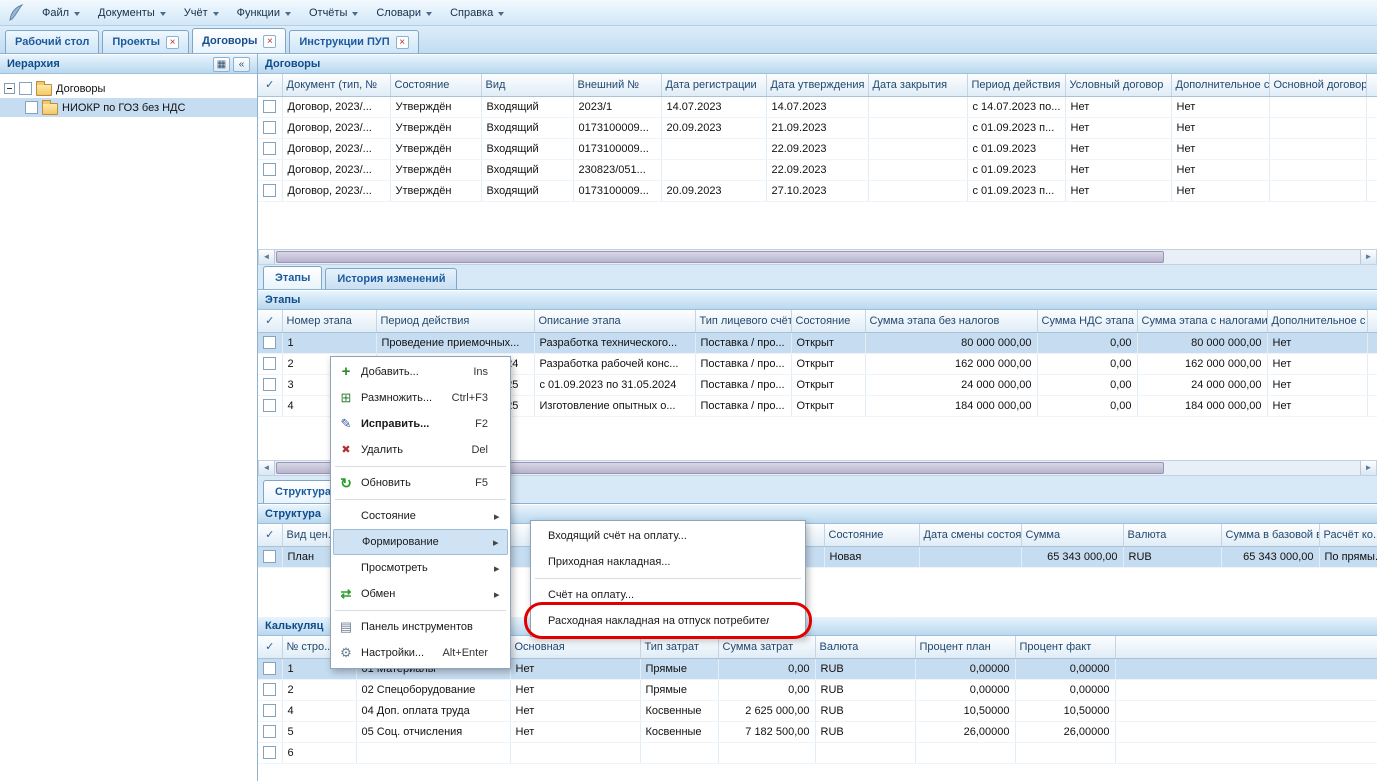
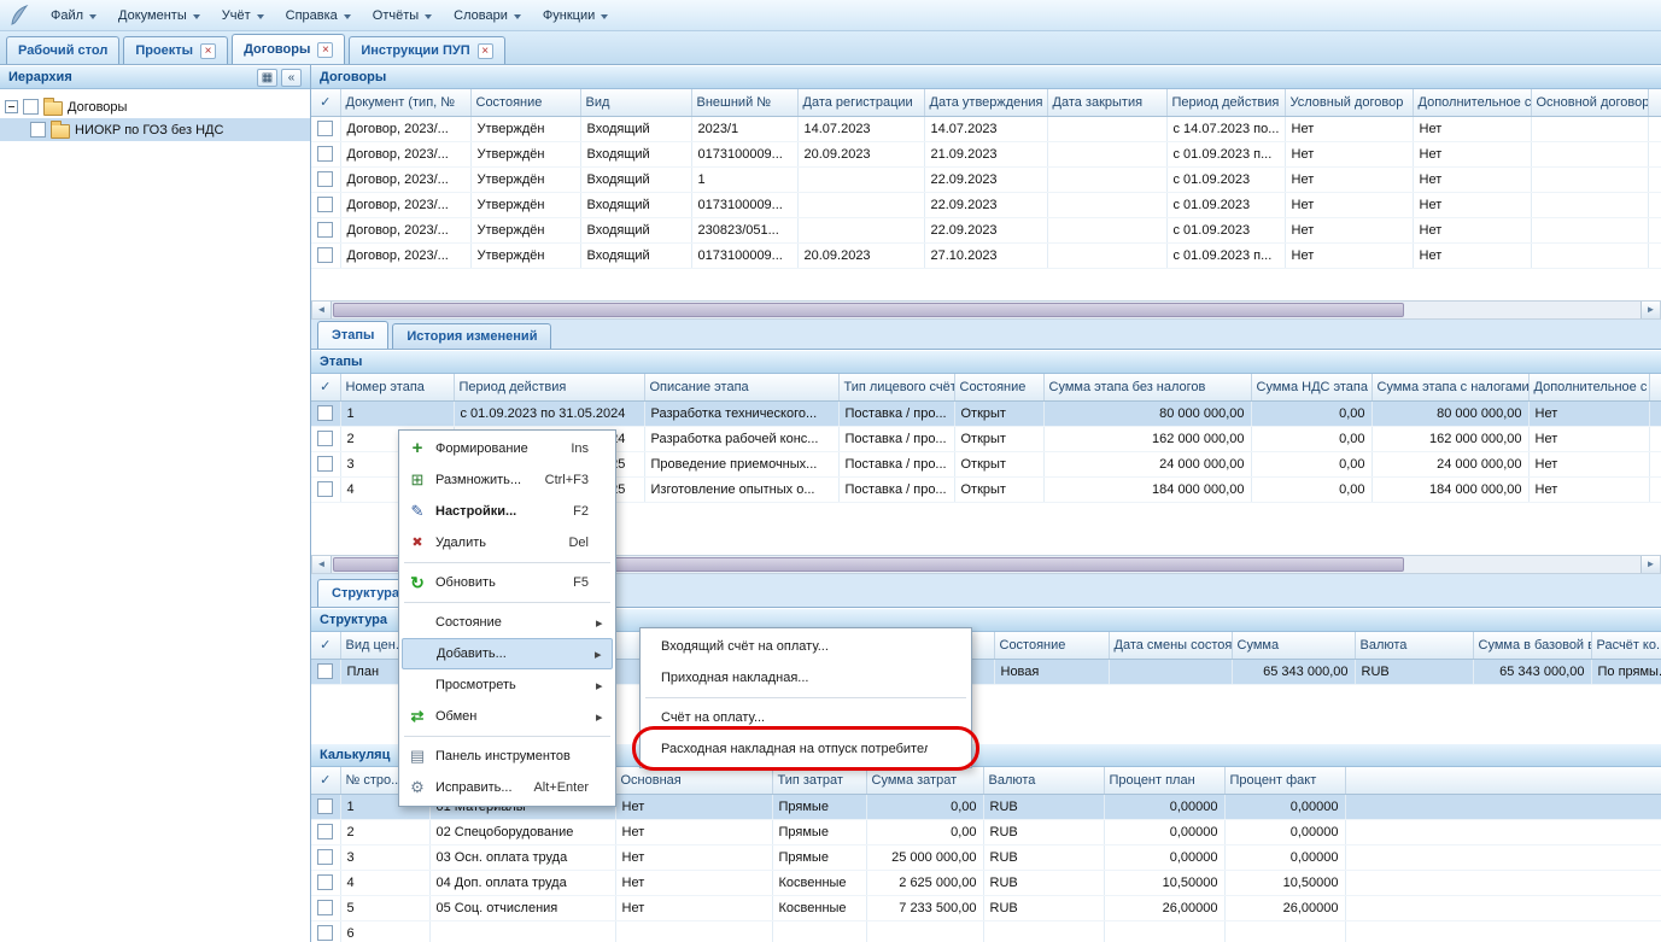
  Файл
  Документы
  Учёт
- Функции
+ Справка
  Отчёты
  Словари
- Справка
+ Функции
  Рабочий стол
  Проекты
  ×
  Договоры
  ×
  Инструкции ПУП
  ×
  Иерархия
  ▦
  «
  Договоры
  НИОКР по ГОЗ без НДС
  Договоры
  ✓	Документ (тип, №	Состояние	Вид	Внешний №	Дата регистрации	Дата утверждения	Дата закрытия	Период действия	Условный договор	Дополнительное с	Основной договор
  	Договор, 2023/...	Утверждён	Входящий	2023/1	14.07.2023	14.07.2023		с 14.07.2023 по...	Нет	Нет
  	Договор, 2023/...	Утверждён	Входящий	0173100009...	20.09.2023	21.09.2023		с 01.09.2023 п...	Нет	Нет
+ 	Договор, 2023/...	Утверждён	Входящий	1		22.09.2023		с 01.09.2023	Нет	Нет
  	Договор, 2023/...	Утверждён	Входящий	0173100009...		22.09.2023		с 01.09.2023	Нет	Нет
  	Договор, 2023/...	Утверждён	Входящий	230823/051...		22.09.2023		с 01.09.2023	Нет	Нет
  	Договор, 2023/...	Утверждён	Входящий	0173100009...	20.09.2023	27.10.2023		с 01.09.2023 п...	Нет	Нет
  ◄
  ►
  Этапы
  История изменений
  Этапы
  ✓	Номер этапа	Период действия	Описание этапа	Тип лицевого счёт	Состояние	Сумма этапа без налогов	Сумма НДС этапа	Сумма этапа с налогами	Дополнительное с
- 	1	Проведение приемочных...	Разработка технического...	Поставка / про...	Открыт	80 000 000,00	0,00	80 000 000,00	Нет
+ 	1	с 01.09.2023 по 31.05.2024	Разработка технического...	Поставка / про...	Открыт	80 000 000,00	0,00	80 000 000,00	Нет
  	2	4	Разработка рабочей конс...	Поставка / про...	Открыт	162 000 000,00	0,00	162 000 000,00	Нет
- 	3	5	с 01.09.2023 по 31.05.2024	Поставка / про...	Открыт	24 000 000,00	0,00	24 000 000,00	Нет
+ 	3	5	Проведение приемочных...	Поставка / про...	Открыт	24 000 000,00	0,00	24 000 000,00	Нет
  	4	5	Изготовление опытных о...	Поставка / про...	Открыт	184 000 000,00	0,00	184 000 000,00	Нет
  ◄
  ►
  Структура
  Структура
  ✓	Вид цен		Состояние	Дата смены состоя	Сумма	Валюта	Сумма в базовой	Расчёт ко.
  	План		Новая		65 343 000,00	RUB	65 343 000,00	По прямы.
  Калькуляц
  ✓	№ стро..		Основная	Тип затрат	Сумма затрат	Валюта	Процент план	Процент факт
  	1		Нет	Прямые	0,00	RUB	0,00000	0,00000
  	2	02 Спецоборудование	Нет	Прямые	0,00	RUB	0,00000	0,00000
+ 	3	03 Осн. оплата труда	Нет	Прямые	25 000 000,00	RUB	0,00000	0,00000
  	4	04 Доп. оплата труда	Нет	Косвенные	2 625 000,00	RUB	10,50000	10,50000
- 	5	05 Соц. отчисления	Нет	Косвенные	7 182 500,00	RUB	26,00000	26,00000
+ 	5	05 Соц. отчисления	Нет	Косвенные	7 233 500,00	RUB	26,00000	26,00000
  	6
  +
- Добавить...
+ Формирование
  Ins
  ⊞
  Размножить...
  Ctrl+F3
  ✎
- Исправить...
+ Настройки...
  F2
  ✖
  Удалить
  Del
  ↻
  Обновить
  F5
  Состояние
  ▸
- Формирование
+ Добавить...
  ▸
  Просмотреть
  ▸
  ⇄
  Обмен
  ▸
  ▤
  Панель инструментов
  ⚙
- Настройки...
+ Исправить...
  Alt+Enter
  Входящий счёт на оплату...
  Приходная накладная...
  Счёт на оплату...
  Расходная накладная на отпуск потребител
